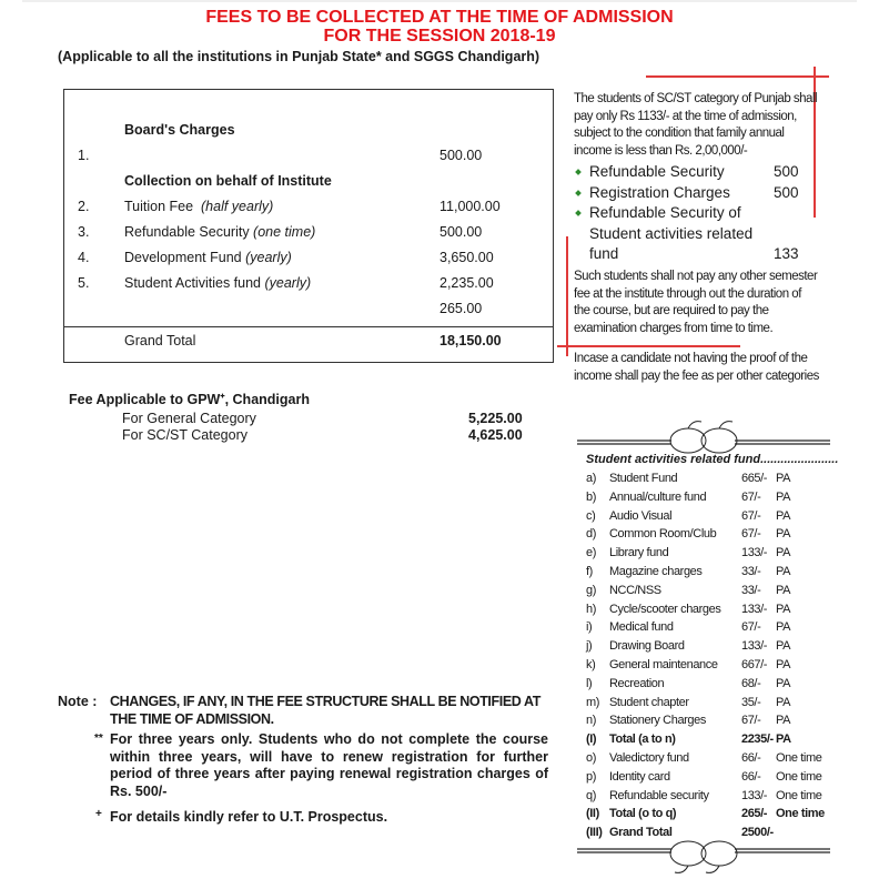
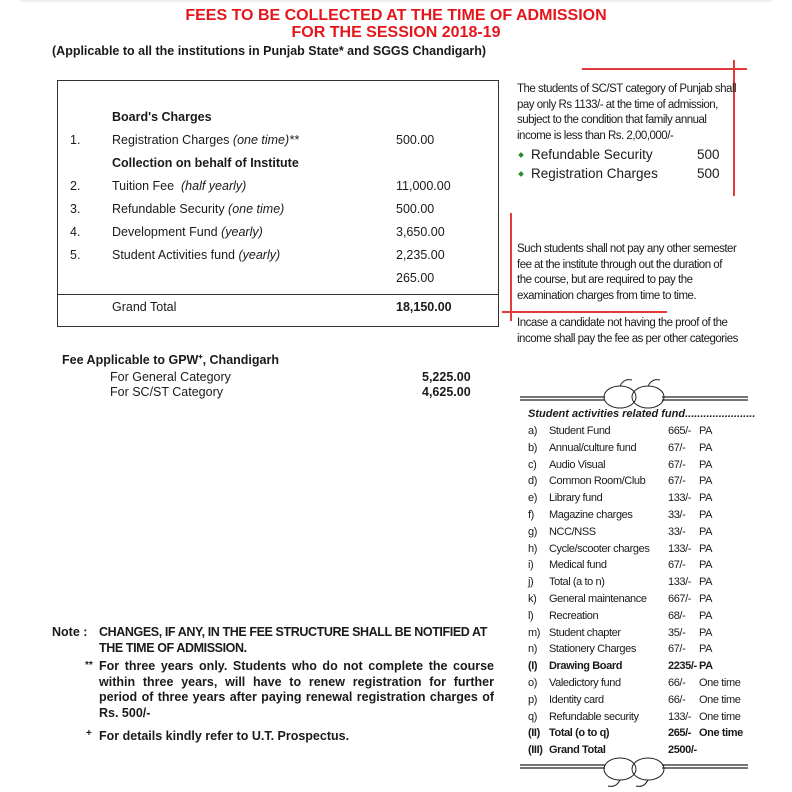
  FEES TO BE COLLECTED AT THE TIME OF ADMISSION
  FOR THE SESSION 2018-19
  (Applicable to all the institutions in Punjab State* and SGGS Chandigarh)
  Board's Charges
  1.
+ Registration Charges (one time)**
  500.00
  Collection on behalf of Institute
  2.
  Tuition Fee (half yearly)
  11,000.00
  3.
  Refundable Security (one time)
  500.00
  4.
  Development Fund (yearly)
  3,650.00
  5.
  Student Activities fund (yearly)
  2,235.00
  265.00
  Grand Total
  18,150.00
  The students of SC/ST category of Punjab shall pay only Rs 1133/- at the time of admission, subject to the condition that family annual income is less than Rs. 2,00,000/-
  Refundable Security
  500
  Registration Charges
  500
- Refundable Security of Student activities related fund
- 133
  Such students shall not pay any other semester fee at the institute through out the duration of the course, but are required to pay the examination charges from time to time.
  Incase a candidate not having the proof of the income shall pay the fee as per other categories
  Fee Applicable to GPW⁺, Chandigarh
  For General Category
  5,225.00
  For SC/ST Category
  4,625.00
  Student activities related fund.......................
  a)
  Student Fund
  665/-
  PA
  b)
  Annual/culture fund
  67/-
  PA
  c)
  Audio Visual
  67/-
  PA
  d)
  Common Room/Club
  67/-
  PA
  e)
  Library fund
  133/-
  PA
  f)
  Magazine charges
  33/-
  PA
  g)
  NCC/NSS
  33/-
  PA
  h)
  Cycle/scooter charges
  133/-
  PA
  i)
  Medical fund
  67/-
  PA
  j)
- Drawing Board
+ Total (a to n)
  133/-
  PA
  k)
  General maintenance
  667/-
  PA
  l)
  Recreation
  68/-
  PA
  m)
  Student chapter
  35/-
  PA
  n)
  Stationery Charges
  67/-
  PA
  (I)
- Total (a to n)
+ Drawing Board
  2235/-
  PA
  o)
  Valedictory fund
  66/-
  One time
  p)
  Identity card
  66/-
  One time
  q)
  Refundable security
  133/-
  One time
  (II)
  Total (o to q)
  265/-
  One time
  (III)
  Grand Total
  2500/-
  Note :
  CHANGES, IF ANY, IN THE FEE STRUCTURE SHALL BE NOTIFIED AT THE TIME OF ADMISSION.
  **
  For three years only. Students who do not complete the course within three years, will have to renew registration for further period of three years after paying renewal registration charges of Rs. 500/-
  +
  For details kindly refer to U.T. Prospectus.
